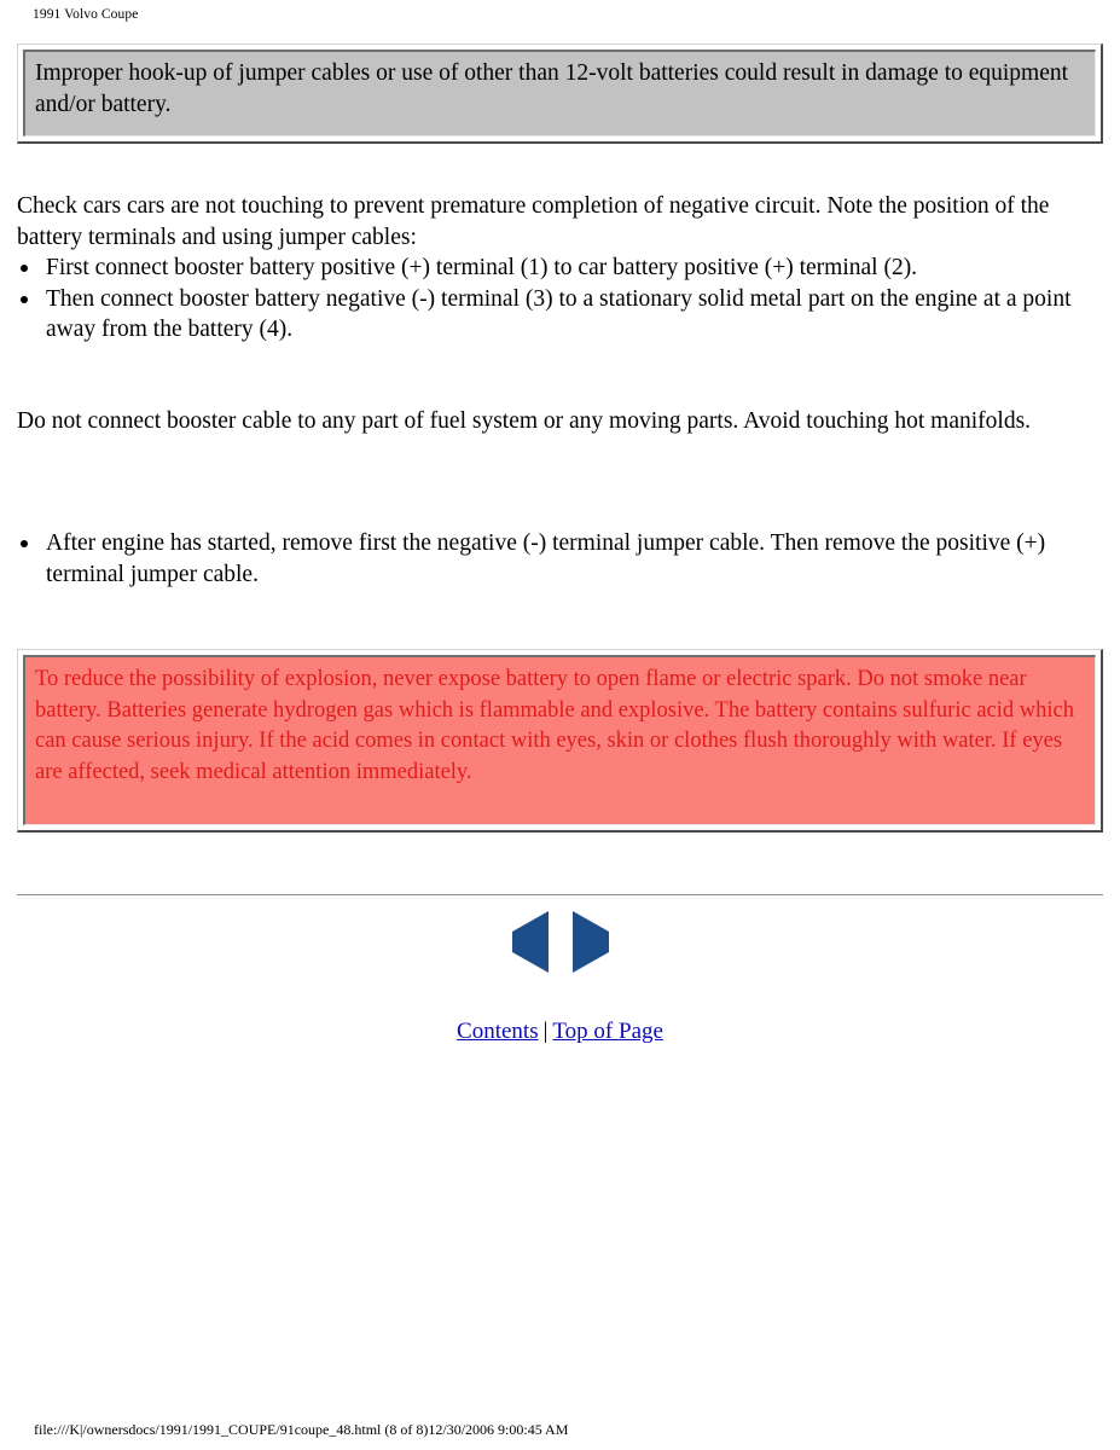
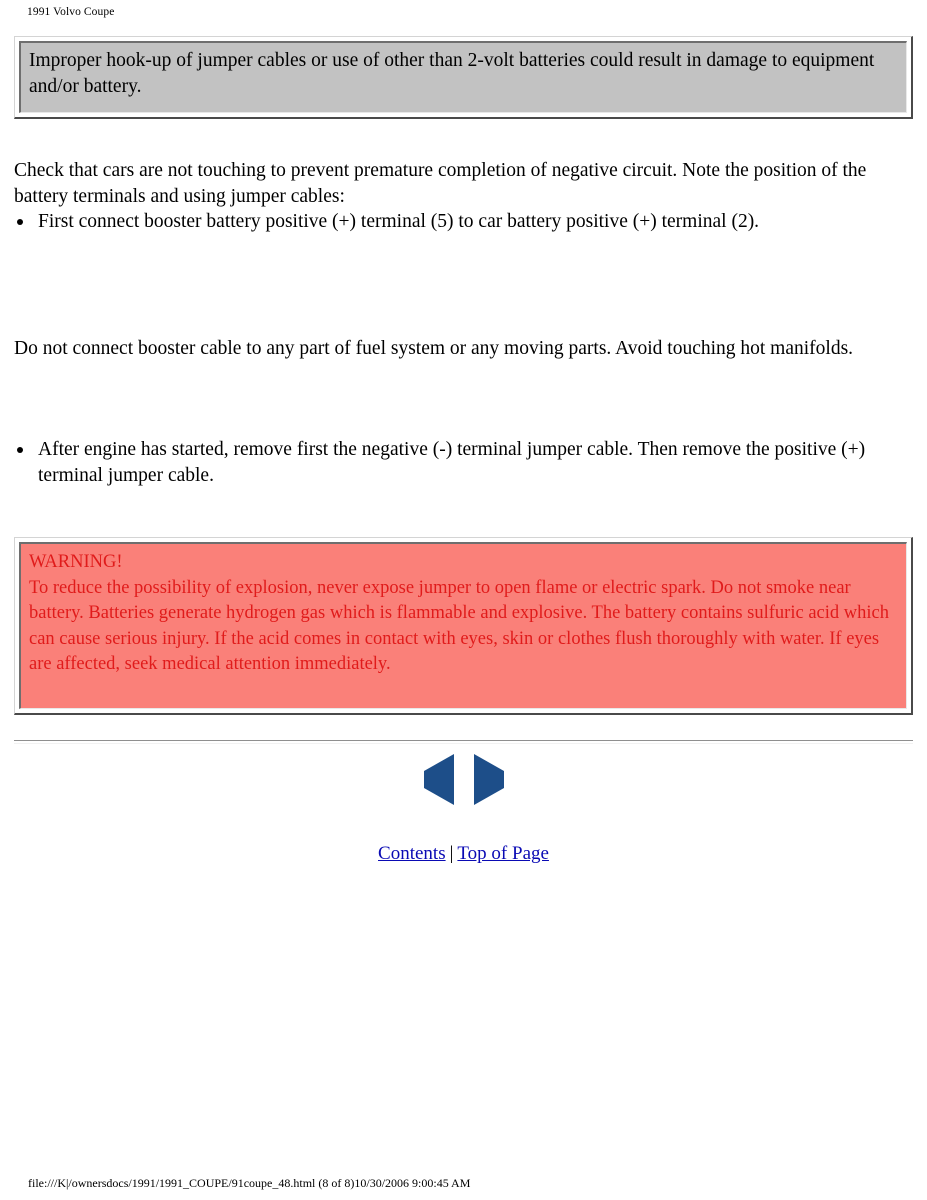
  1991 Volvo Coupe
- Improper hook-up of jumper cables or use of other than 12-volt batteries could result in damage to equipment and/or battery.
+ Improper hook-up of jumper cables or use of other than 2-volt batteries could result in damage to equipment and/or battery.
- Check cars cars are not touching to prevent premature completion of negative circuit. Note the position of the battery terminals and using jumper cables:
+ Check that cars are not touching to prevent premature completion of negative circuit. Note the position of the battery terminals and using jumper cables:
- First connect booster battery positive (+) terminal (1) to car battery positive (+) terminal (2).
+ First connect booster battery positive (+) terminal (5) to car battery positive (+) terminal (2).
- Then connect booster battery negative (-) terminal (3) to a stationary solid metal part on the engine at a point away from the battery (4).
  Do not connect booster cable to any part of fuel system or any moving parts. Avoid touching hot manifolds.
  After engine has started, remove first the negative (-) terminal jumper cable. Then remove the positive (+) terminal jumper cable.
+ WARNING!
- To reduce the possibility of explosion, never expose battery to open flame or electric spark. Do not smoke near battery. Batteries generate hydrogen gas which is flammable and explosive. The battery contains sulfuric acid which can cause serious injury. If the acid comes in contact with eyes, skin or clothes flush thoroughly with water. If eyes are affected, seek medical attention immediately.
+ To reduce the possibility of explosion, never expose jumper to open flame or electric spark. Do not smoke near battery. Batteries generate hydrogen gas which is flammable and explosive. The battery contains sulfuric acid which can cause serious injury. If the acid comes in contact with eyes, skin or clothes flush thoroughly with water. If eyes are affected, seek medical attention immediately.
  Contents | Top of Page
- file:///K|/ownersdocs/1991/1991_COUPE/91coupe_48.html (8 of 8)12/30/2006 9:00:45 AM
+ file:///K|/ownersdocs/1991/1991_COUPE/91coupe_48.html (8 of 8)10/30/2006 9:00:45 AM
